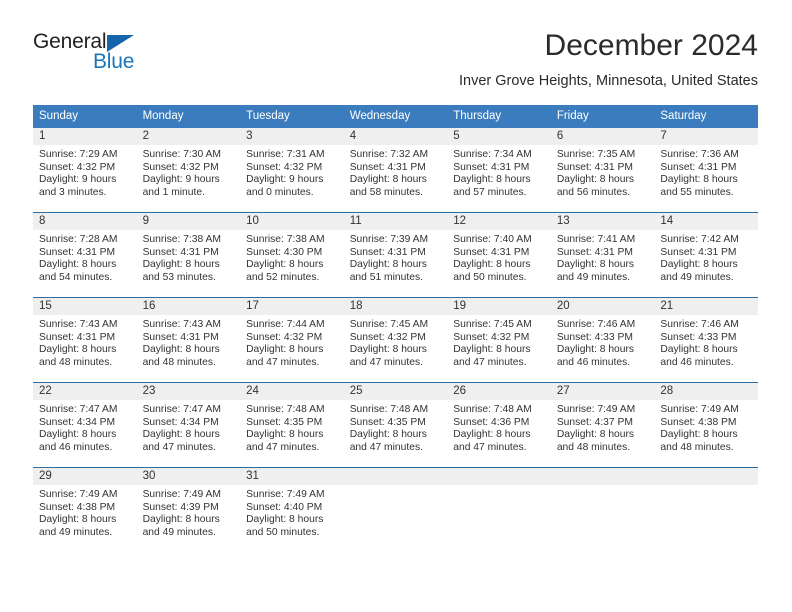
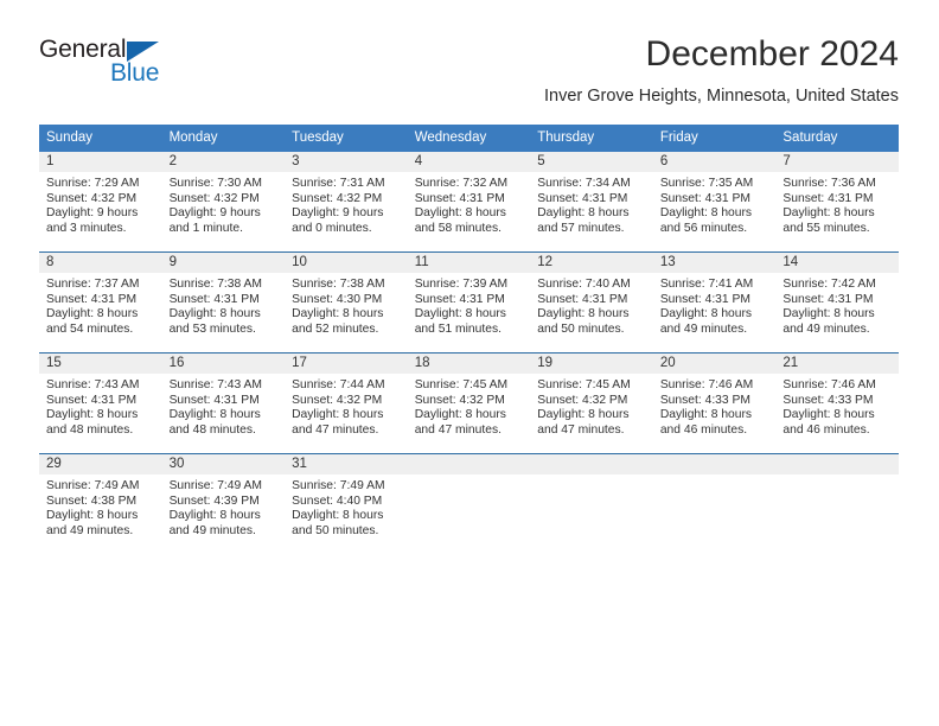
  General
  Blue
  December 2024
  Inver Grove Heights, Minnesota, United States
  Sunday	Monday	Tuesday	Wednesday	Thursday	Friday	Saturday
  1 Sunrise: 7:29 AM Sunset: 4:32 PM Daylight: 9 hours and 3 minutes.	2 Sunrise: 7:30 AM Sunset: 4:32 PM Daylight: 9 hours and 1 minute.	3 Sunrise: 7:31 AM Sunset: 4:32 PM Daylight: 9 hours and 0 minutes.	4 Sunrise: 7:32 AM Sunset: 4:31 PM Daylight: 8 hours and 58 minutes.	5 Sunrise: 7:34 AM Sunset: 4:31 PM Daylight: 8 hours and 57 minutes.	6 Sunrise: 7:35 AM Sunset: 4:31 PM Daylight: 8 hours and 56 minutes.	7 Sunrise: 7:36 AM Sunset: 4:31 PM Daylight: 8 hours and 55 minutes.
- 8 Sunrise: 7:28 AM Sunset: 4:31 PM Daylight: 8 hours and 54 minutes.	9 Sunrise: 7:38 AM Sunset: 4:31 PM Daylight: 8 hours and 53 minutes.	10 Sunrise: 7:38 AM Sunset: 4:30 PM Daylight: 8 hours and 52 minutes.	11 Sunrise: 7:39 AM Sunset: 4:31 PM Daylight: 8 hours and 51 minutes.	12 Sunrise: 7:40 AM Sunset: 4:31 PM Daylight: 8 hours and 50 minutes.	13 Sunrise: 7:41 AM Sunset: 4:31 PM Daylight: 8 hours and 49 minutes.	14 Sunrise: 7:42 AM Sunset: 4:31 PM Daylight: 8 hours and 49 minutes.
+ 8 Sunrise: 7:37 AM Sunset: 4:31 PM Daylight: 8 hours and 54 minutes.	9 Sunrise: 7:38 AM Sunset: 4:31 PM Daylight: 8 hours and 53 minutes.	10 Sunrise: 7:38 AM Sunset: 4:30 PM Daylight: 8 hours and 52 minutes.	11 Sunrise: 7:39 AM Sunset: 4:31 PM Daylight: 8 hours and 51 minutes.	12 Sunrise: 7:40 AM Sunset: 4:31 PM Daylight: 8 hours and 50 minutes.	13 Sunrise: 7:41 AM Sunset: 4:31 PM Daylight: 8 hours and 49 minutes.	14 Sunrise: 7:42 AM Sunset: 4:31 PM Daylight: 8 hours and 49 minutes.
  15 Sunrise: 7:43 AM Sunset: 4:31 PM Daylight: 8 hours and 48 minutes.	16 Sunrise: 7:43 AM Sunset: 4:31 PM Daylight: 8 hours and 48 minutes.	17 Sunrise: 7:44 AM Sunset: 4:32 PM Daylight: 8 hours and 47 minutes.	18 Sunrise: 7:45 AM Sunset: 4:32 PM Daylight: 8 hours and 47 minutes.	19 Sunrise: 7:45 AM Sunset: 4:32 PM Daylight: 8 hours and 47 minutes.	20 Sunrise: 7:46 AM Sunset: 4:33 PM Daylight: 8 hours and 46 minutes.	21 Sunrise: 7:46 AM Sunset: 4:33 PM Daylight: 8 hours and 46 minutes.
- 22 Sunrise: 7:47 AM Sunset: 4:34 PM Daylight: 8 hours and 46 minutes.	23 Sunrise: 7:47 AM Sunset: 4:34 PM Daylight: 8 hours and 47 minutes.	24 Sunrise: 7:48 AM Sunset: 4:35 PM Daylight: 8 hours and 47 minutes.	25 Sunrise: 7:48 AM Sunset: 4:35 PM Daylight: 8 hours and 47 minutes.	26 Sunrise: 7:48 AM Sunset: 4:36 PM Daylight: 8 hours and 47 minutes.	27 Sunrise: 7:49 AM Sunset: 4:37 PM Daylight: 8 hours and 48 minutes.	28 Sunrise: 7:49 AM Sunset: 4:38 PM Daylight: 8 hours and 48 minutes.
  29 Sunrise: 7:49 AM Sunset: 4:38 PM Daylight: 8 hours and 49 minutes.	30 Sunrise: 7:49 AM Sunset: 4:39 PM Daylight: 8 hours and 49 minutes.	31 Sunrise: 7:49 AM Sunset: 4:40 PM Daylight: 8 hours and 50 minutes.
